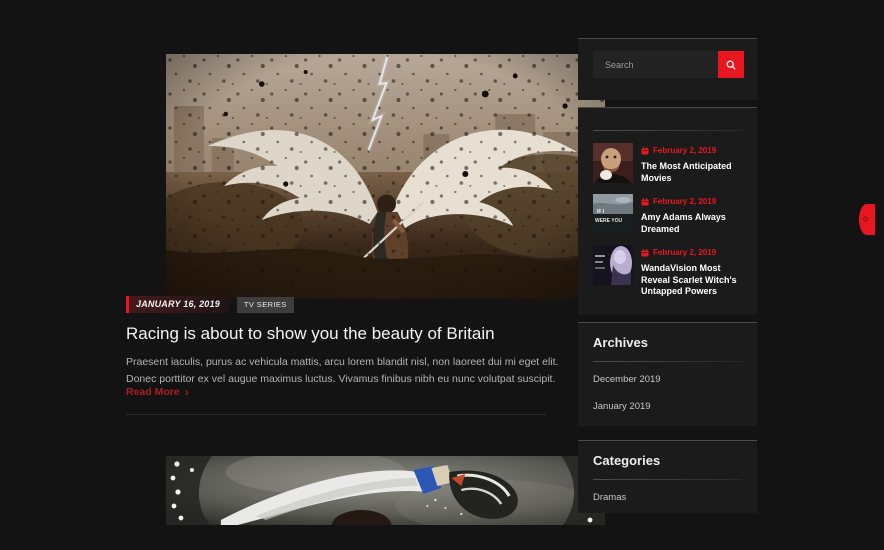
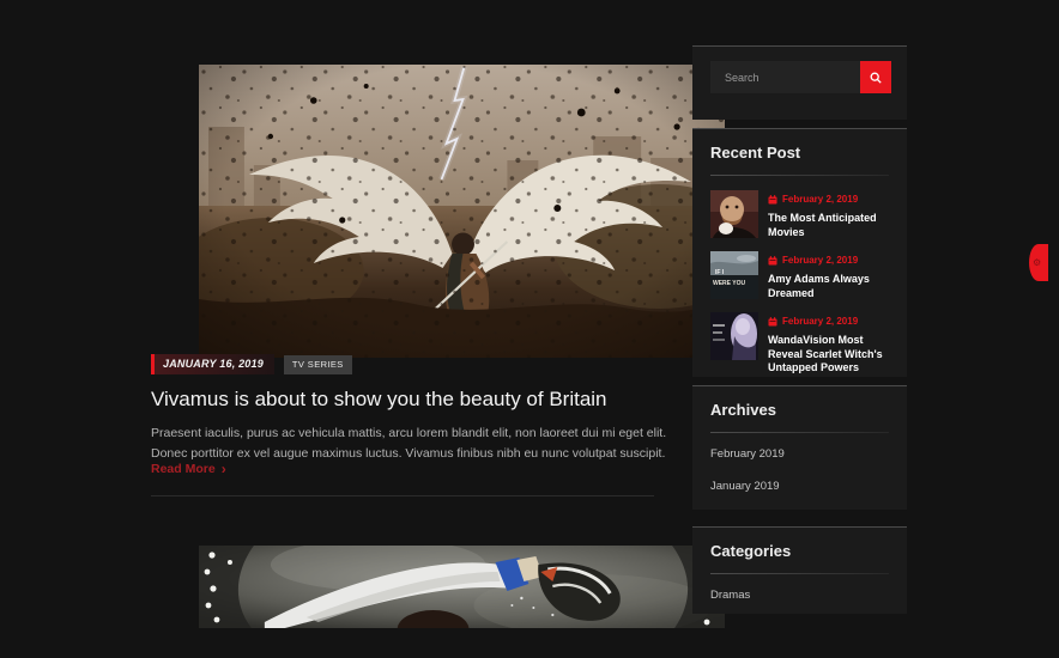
  JANUARY 16, 2019
  TV SERIES
- Racing is about to show you the beauty of Britain
+ Vivamus is about to show you the beauty of Britain
- Praesent iaculis, purus ac vehicula mattis, arcu lorem blandit nisl, non laoreet dui mi eget elit. Donec porttitor ex vel augue maximus luctus. Vivamus finibus nibh eu nunc volutpat suscipit.
+ Praesent iaculis, purus ac vehicula mattis, arcu lorem blandit elit, non laoreet dui mi eget elit. Donec porttitor ex vel augue maximus luctus. Vivamus finibus nibh eu nunc volutpat suscipit.
  Read More
  ›
  Search
+ Recent Post
  February 2, 2019
  The Most Anticipated Movies
  February 2, 2019
  Amy Adams Always Dreamed
  February 2, 2019
  WandaVision Most Reveal Scarlet Witch's Untapped Powers
  Archives
- December 2019
+ February 2019
  January 2019
  Categories
  Dramas
  ⚙
